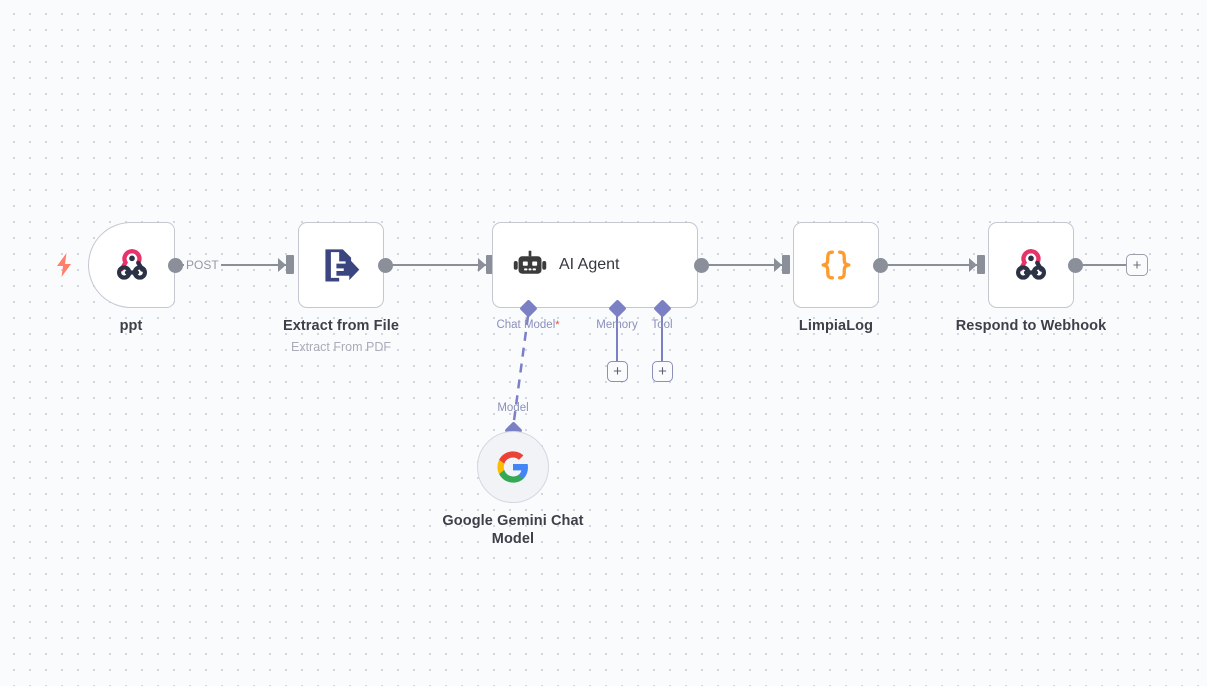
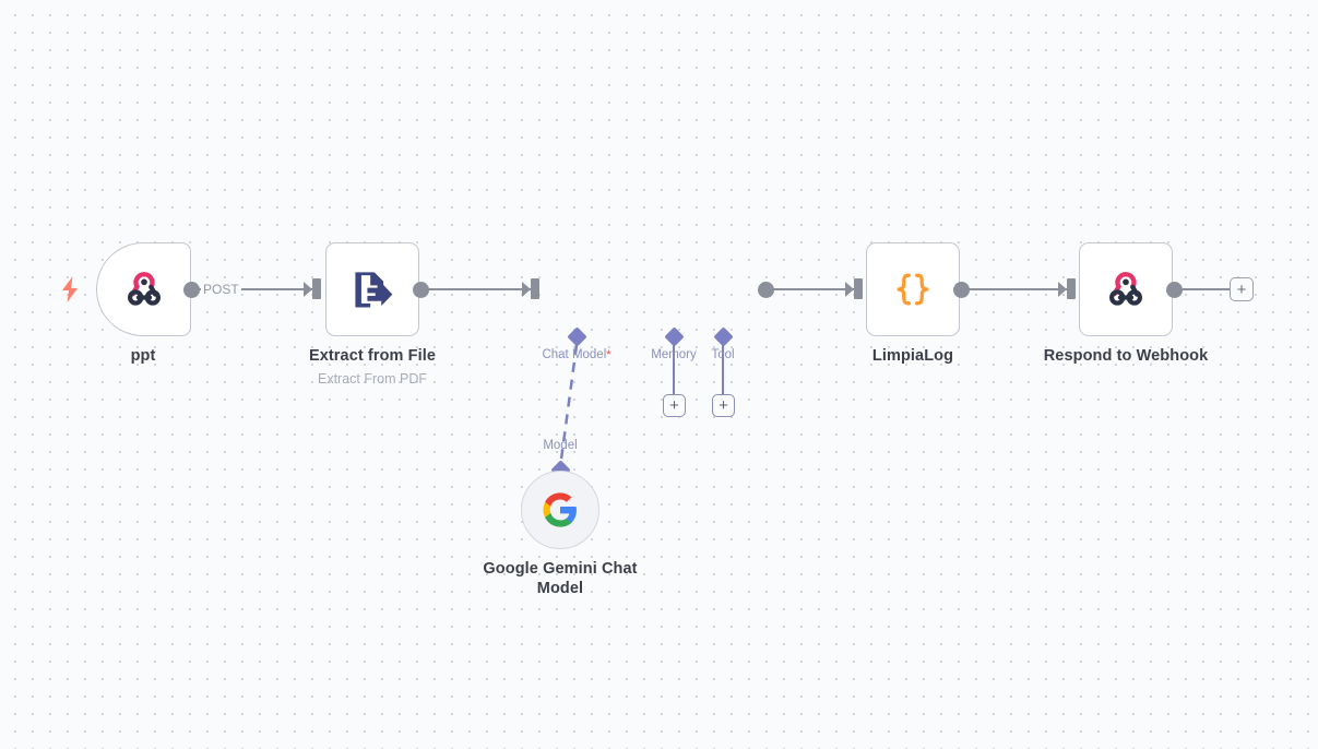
  ppt
  POST
  Extract from File
  Extract From PDF
- AI Agent
  Chat Model*
  Memory
  +
  Tool
  +
  LimpiaLog
  Respond to Webhook
  +
  Model
  Google Gemini Chat Model
